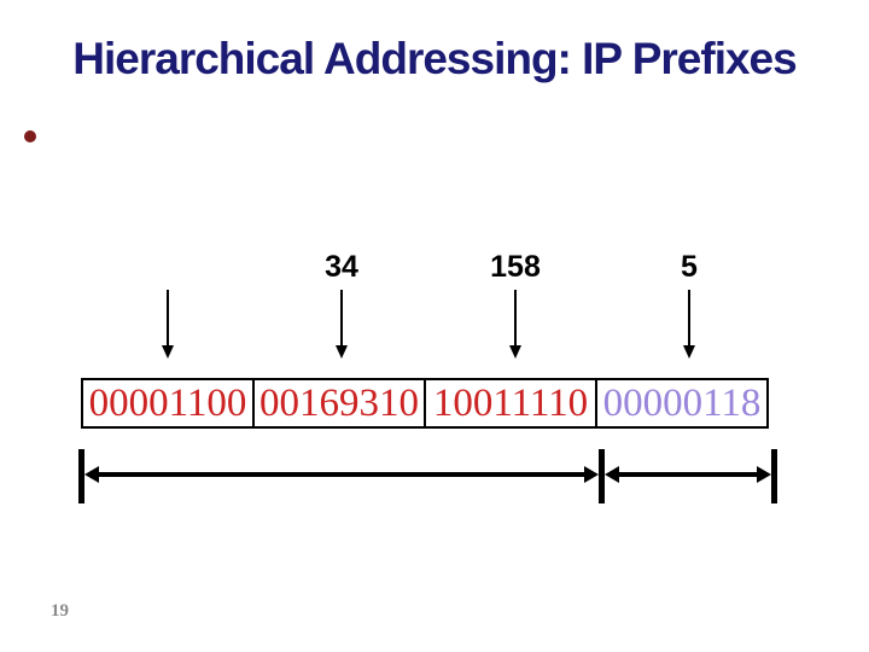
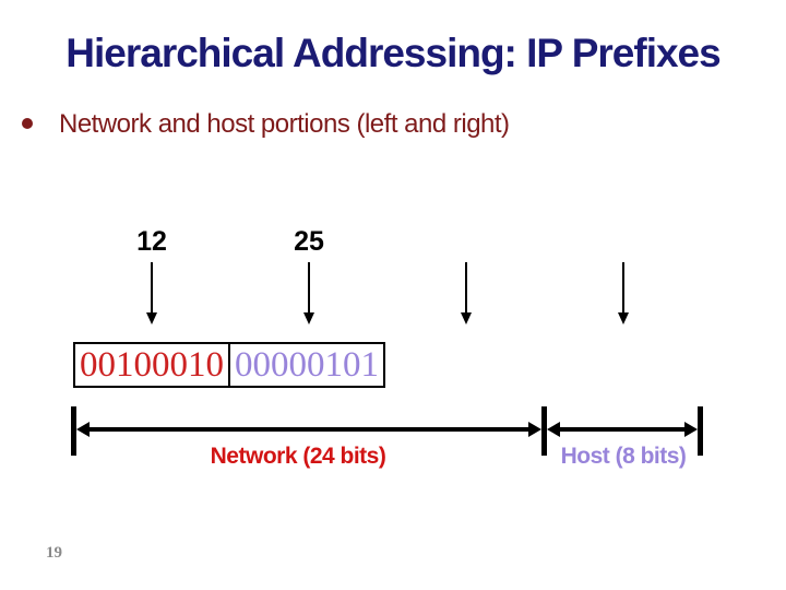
  Hierarchical Addressing: IP Prefixes
+ Network and host portions (left and right)
+ 12
- 34
+ 25
- 158
- 5
- 00001100
- 00169310
+ 00100010
- 10011110
- 00000118
+ 00000101
+ Network (24 bits)
+ Host (8 bits)
  19
